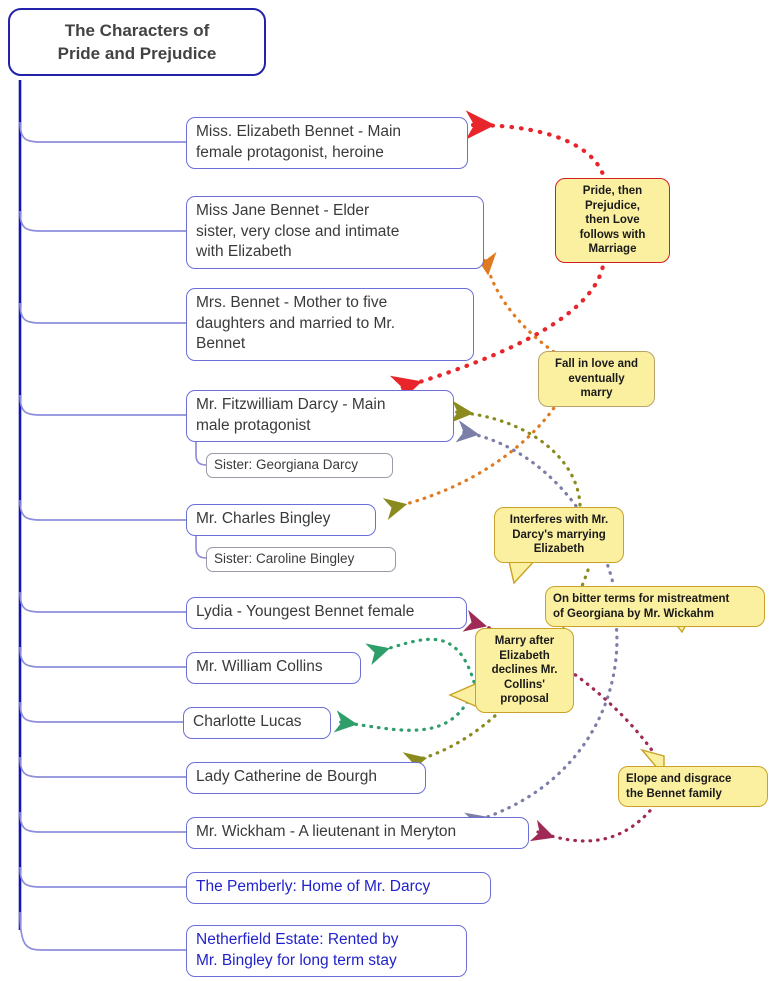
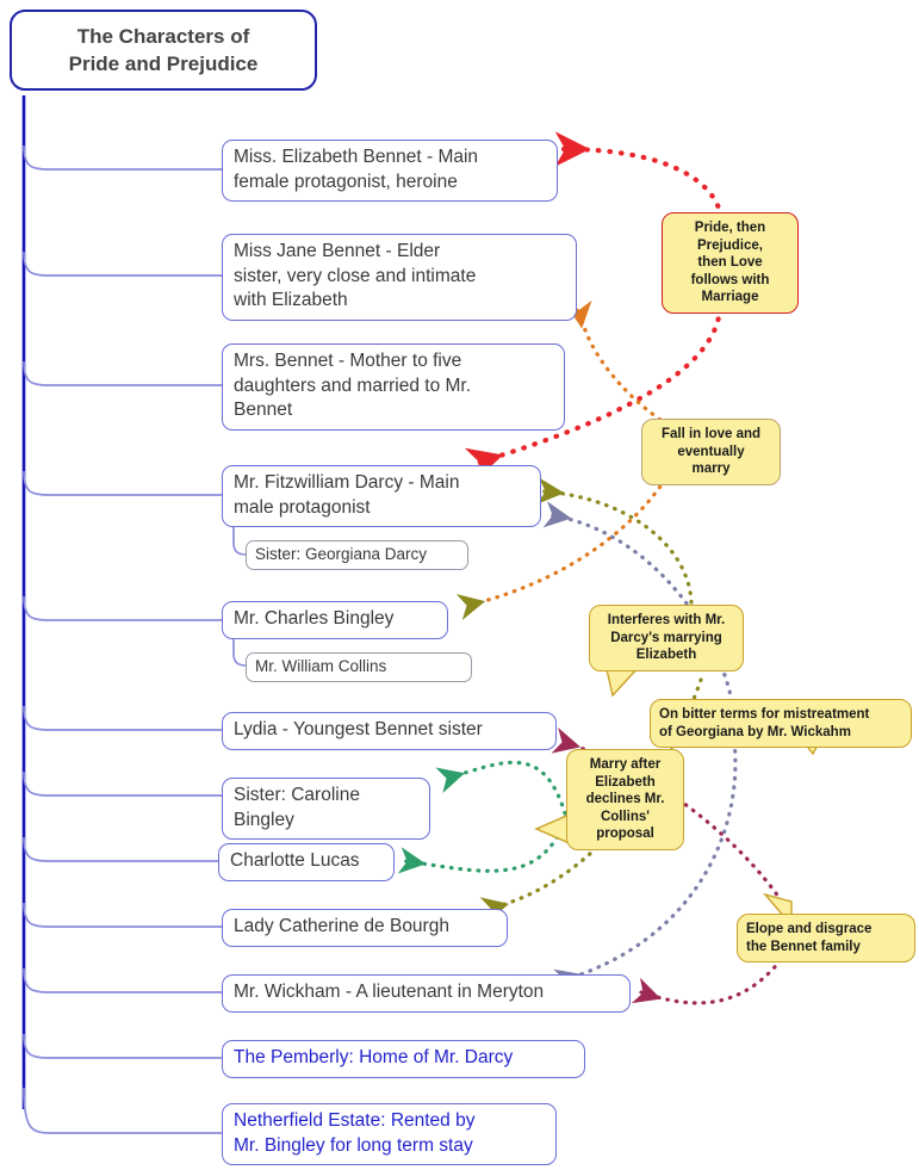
  The Characters of
  Pride and Prejudice
  Miss. Elizabeth Bennet - Main
  female protagonist, heroine
  Miss Jane Bennet - Elder
  sister, very close and intimate
  with Elizabeth
  Mrs. Bennet - Mother to five
  daughters and married to Mr.
  Bennet
  Mr. Fitzwilliam Darcy - Main
  male protagonist
  Sister: Georgiana Darcy
  Mr. Charles Bingley
- Sister: Caroline Bingley
+ Mr. William Collins
- Lydia - Youngest Bennet female
+ Lydia - Youngest Bennet sister
- Mr. William Collins
+ Sister: Caroline Bingley
  Charlotte Lucas
  Lady Catherine de Bourgh
  Mr. Wickham - A lieutenant in Meryton
  The Pemberly: Home of Mr. Darcy
  Netherfield Estate: Rented by
  Mr. Bingley for long term stay
  Pride, then
  Prejudice,
  then Love
  follows with
  Marriage
  Fall in love and
  eventually
  marry
  Interferes with Mr.
  Darcy's marrying
  Elizabeth
  On bitter terms for mistreatment
  of Georgiana by Mr. Wickahm
  Marry after
  Elizabeth
  declines Mr.
  Collins'
  proposal
  Elope and disgrace
  the Bennet family
